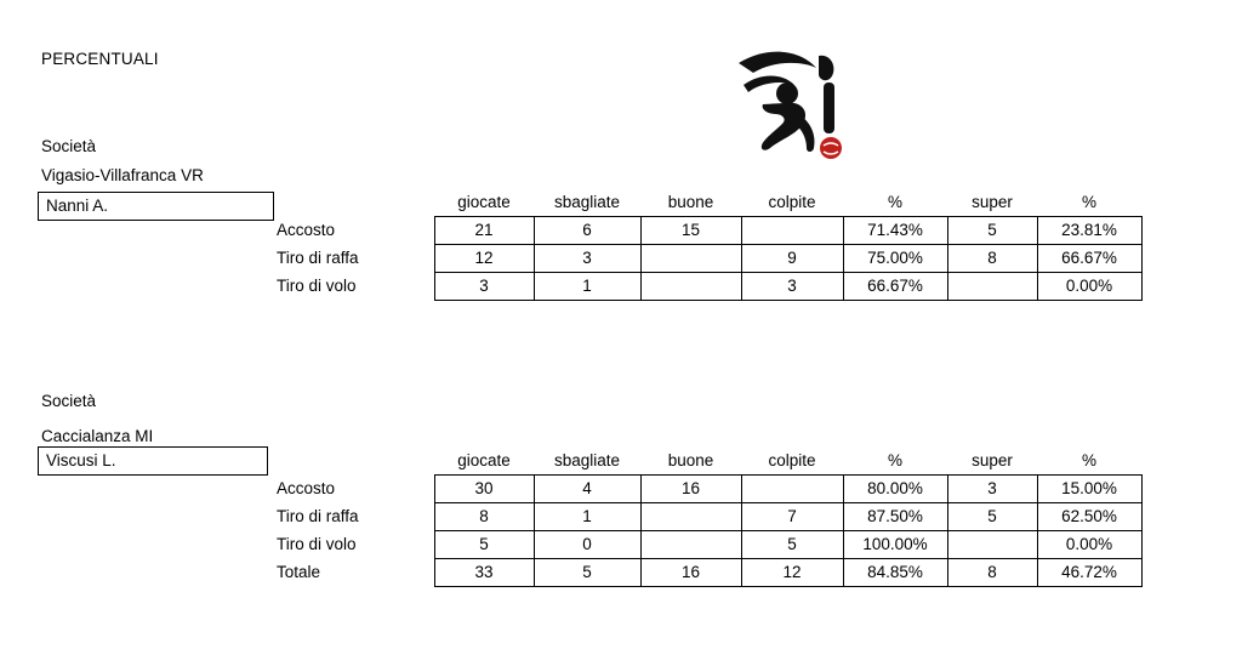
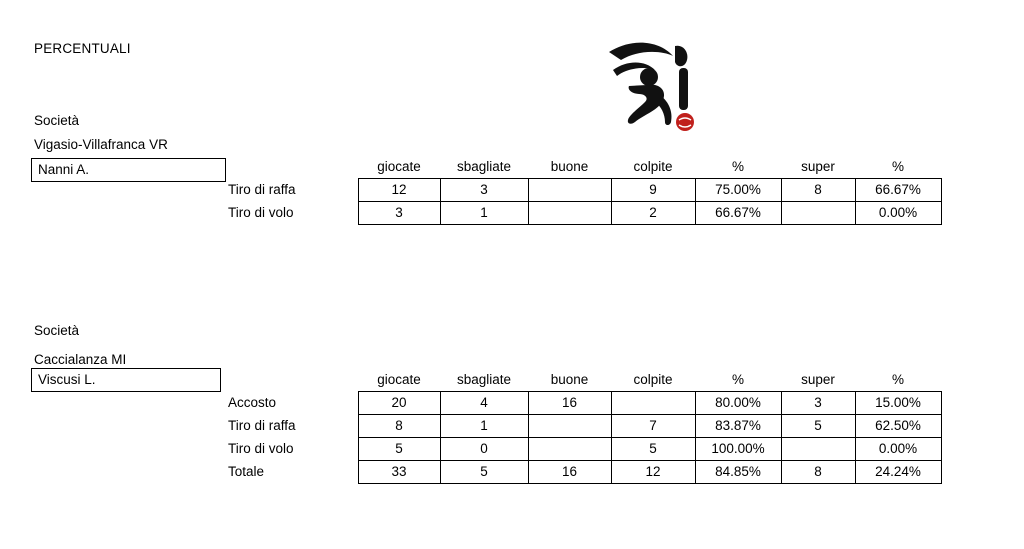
  PERCENTUALI
  Società
  Vigasio-Villafranca VR
  Nanni A.
  	giocate	sbagliate	buone	colpite	%	super	%
- Accosto	21	6	15		71.43%	5	23.81%
  Tiro di raffa	12	3		9	75.00%	8	66.67%
- Tiro di volo	3	1		3	66.67%		0.00%
+ Tiro di volo	3	1		2	66.67%		0.00%
  Società
  Caccialanza MI
  Viscusi L.
  	giocate	sbagliate	buone	colpite	%	super	%
- Accosto	30	4	16		80.00%	3	15.00%
+ Accosto	20	4	16		80.00%	3	15.00%
- Tiro di raffa	8	1		7	87.50%	5	62.50%
+ Tiro di raffa	8	1		7	83.87%	5	62.50%
  Tiro di volo	5	0		5	100.00%		0.00%
- Totale	33	5	16	12	84.85%	8	46.72%
+ Totale	33	5	16	12	84.85%	8	24.24%
